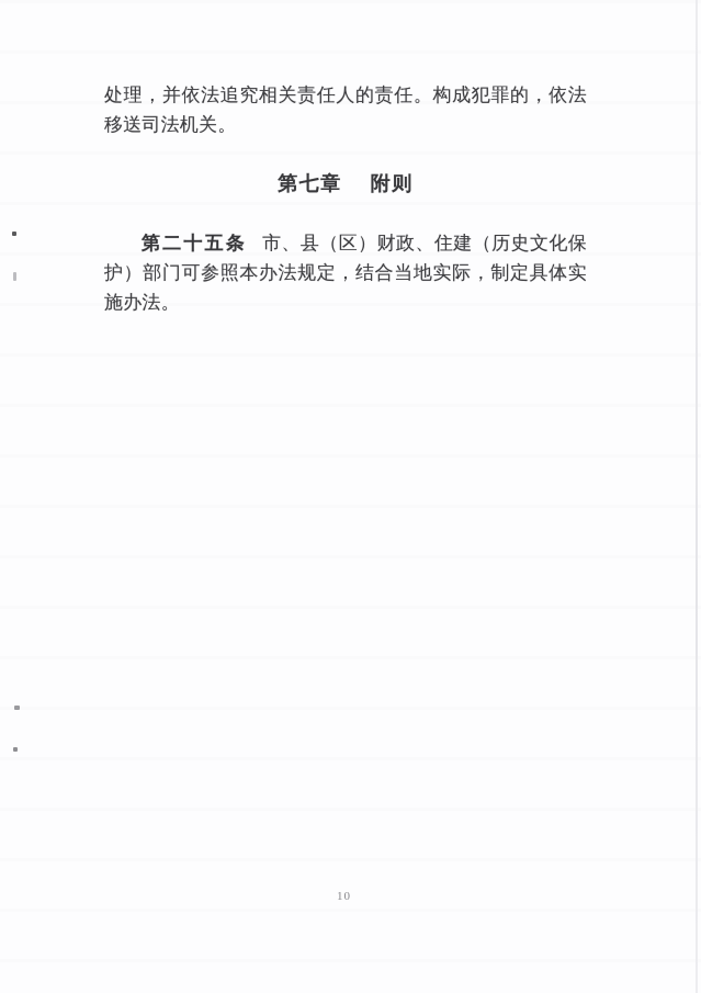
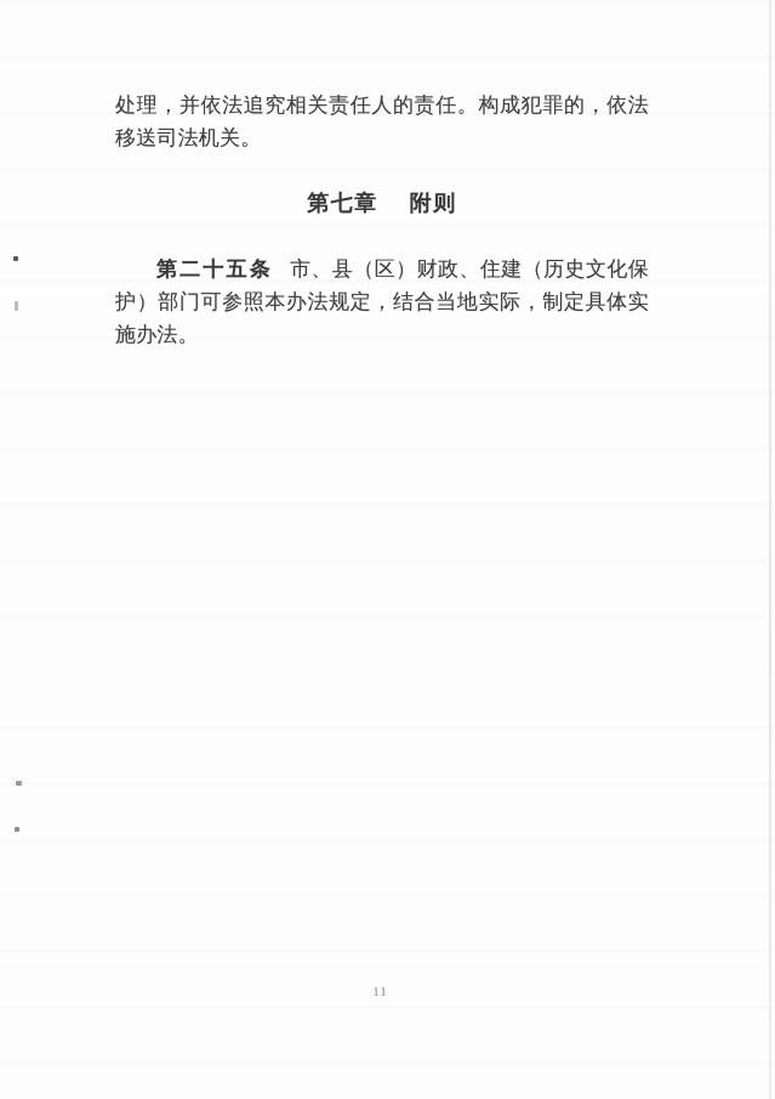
  处理，并依法追究相关责任人的责任。构成犯罪的，依法移送司法机关。
  第七章 附则
  第二十五条 市、县（区）财政、住建（历史文化保护）部门可参照本办法规定，结合当地实际，制定具体实施办法。
- 10
+ 11
